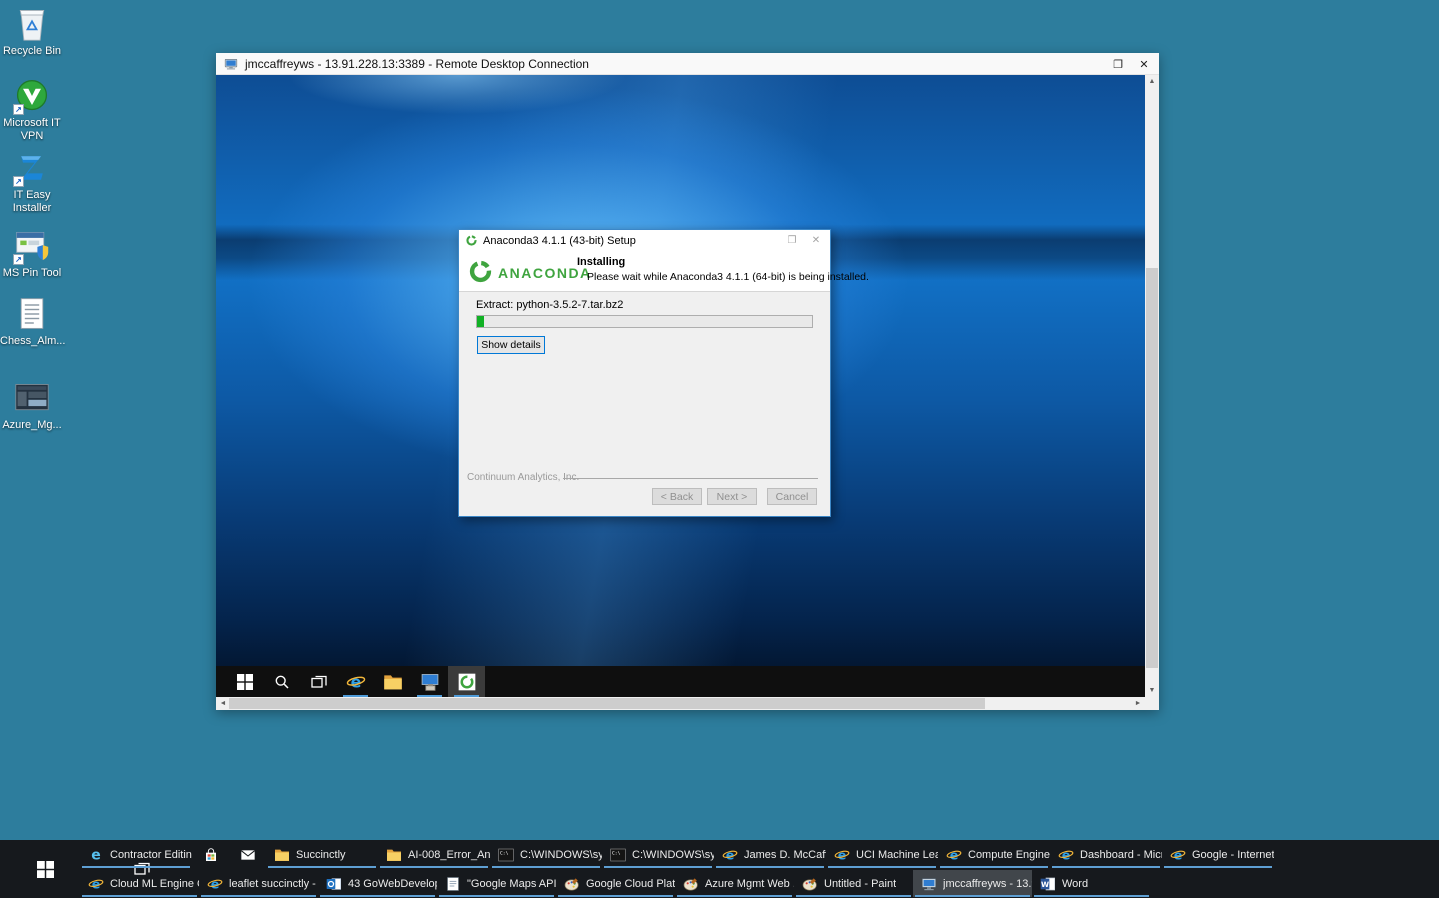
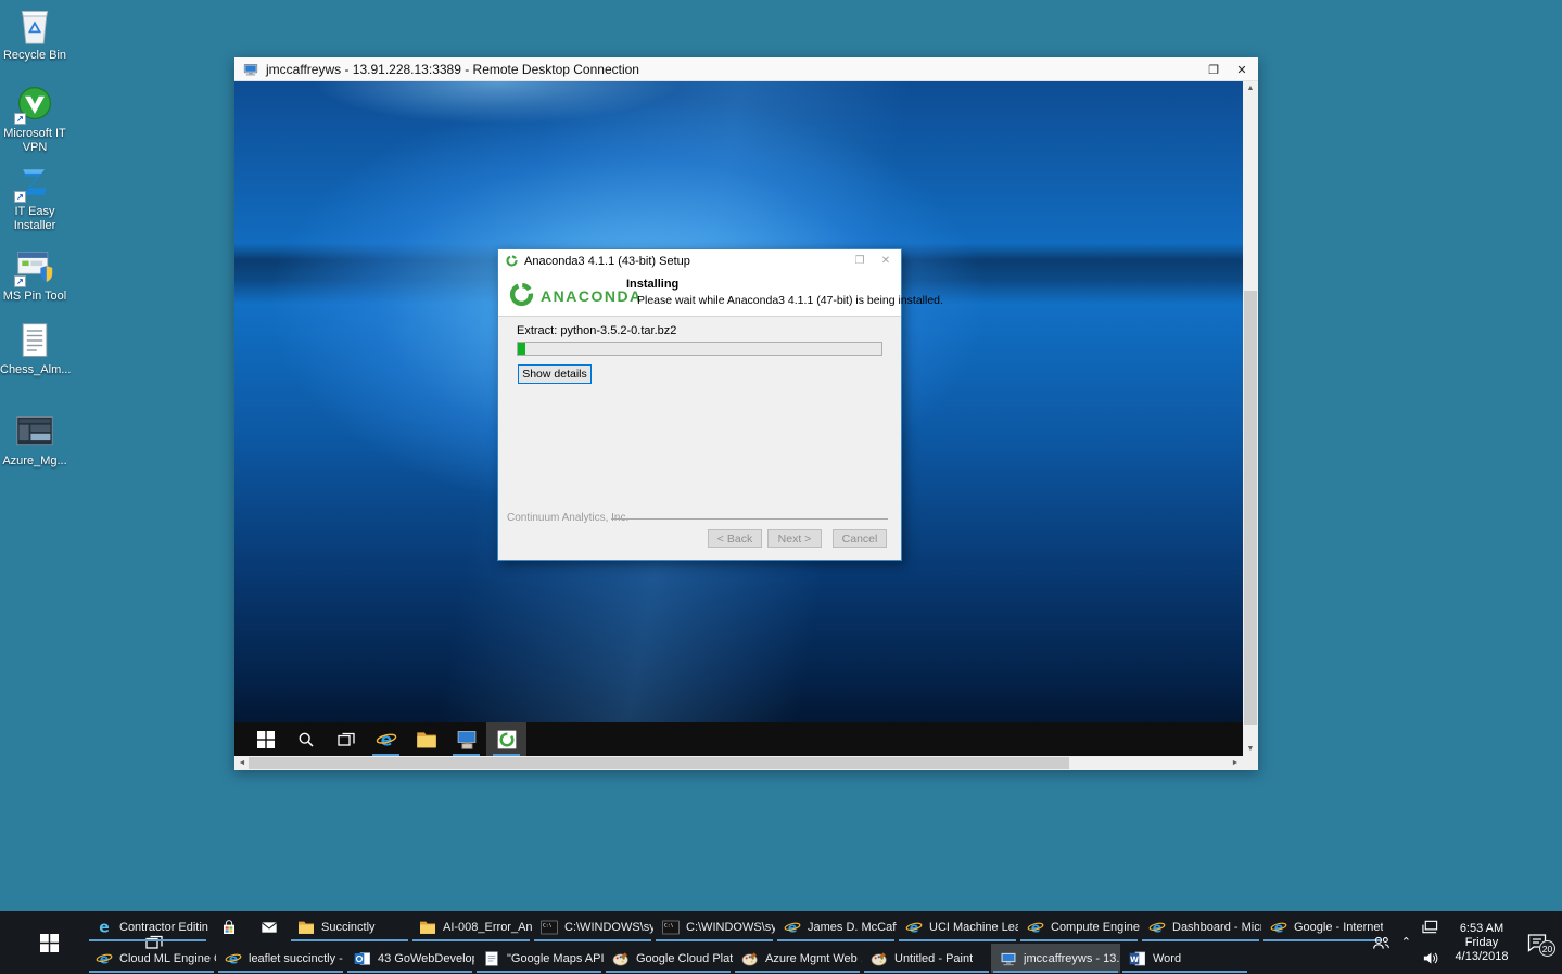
  Recycle Bin
  ↗
  Microsoft IT VPN
  ↗
  IT Easy Installer
  ↗
  MS Pin Tool
  Chess_Alm...
  Azure_Mg...
  jmccaffreyws - 13.91.228.13:3389 - Remote Desktop Connection
  ❐
  ✕
  Anaconda3 4.1.1 (43-bit) Setup
  ❐
  ✕
  ANACONDA
  Installing
- Please wait while Anaconda3 4.1.1 (64-bit) is being installed.
+ Please wait while Anaconda3 4.1.1 (47-bit) is being installed.
- Extract: python-3.5.2-7.tar.bz2
+ Extract: python-3.5.2-0.tar.bz2
  Show details
  Continuum Analytics, Inc.
  < Back
  Next >
  Cancel
  e
  e
  Contractor Editin
  Succinctly
  AI-008_Error_An
  C:\WINDOWS\sy
  C:\WINDOWS\sy
  e
  James D. McCaf
  e
  UCI Machine Le
  e
  Compute Engine
  e
  Dashboard - Mic
  e
  Google - Internet
  e
  Cloud ML Engine
  e
  leaflet succinctly -
  43 GoWebDevelo
  "Google Maps API
  Google Cloud Plat
  Azure Mgmt Web
  Untitled - Paint
  jmccaffreyws - 13.
  W
  Word
+ ⌃
+ 6:53 AM
+ Friday
+ 4/13/2018
+ 20
